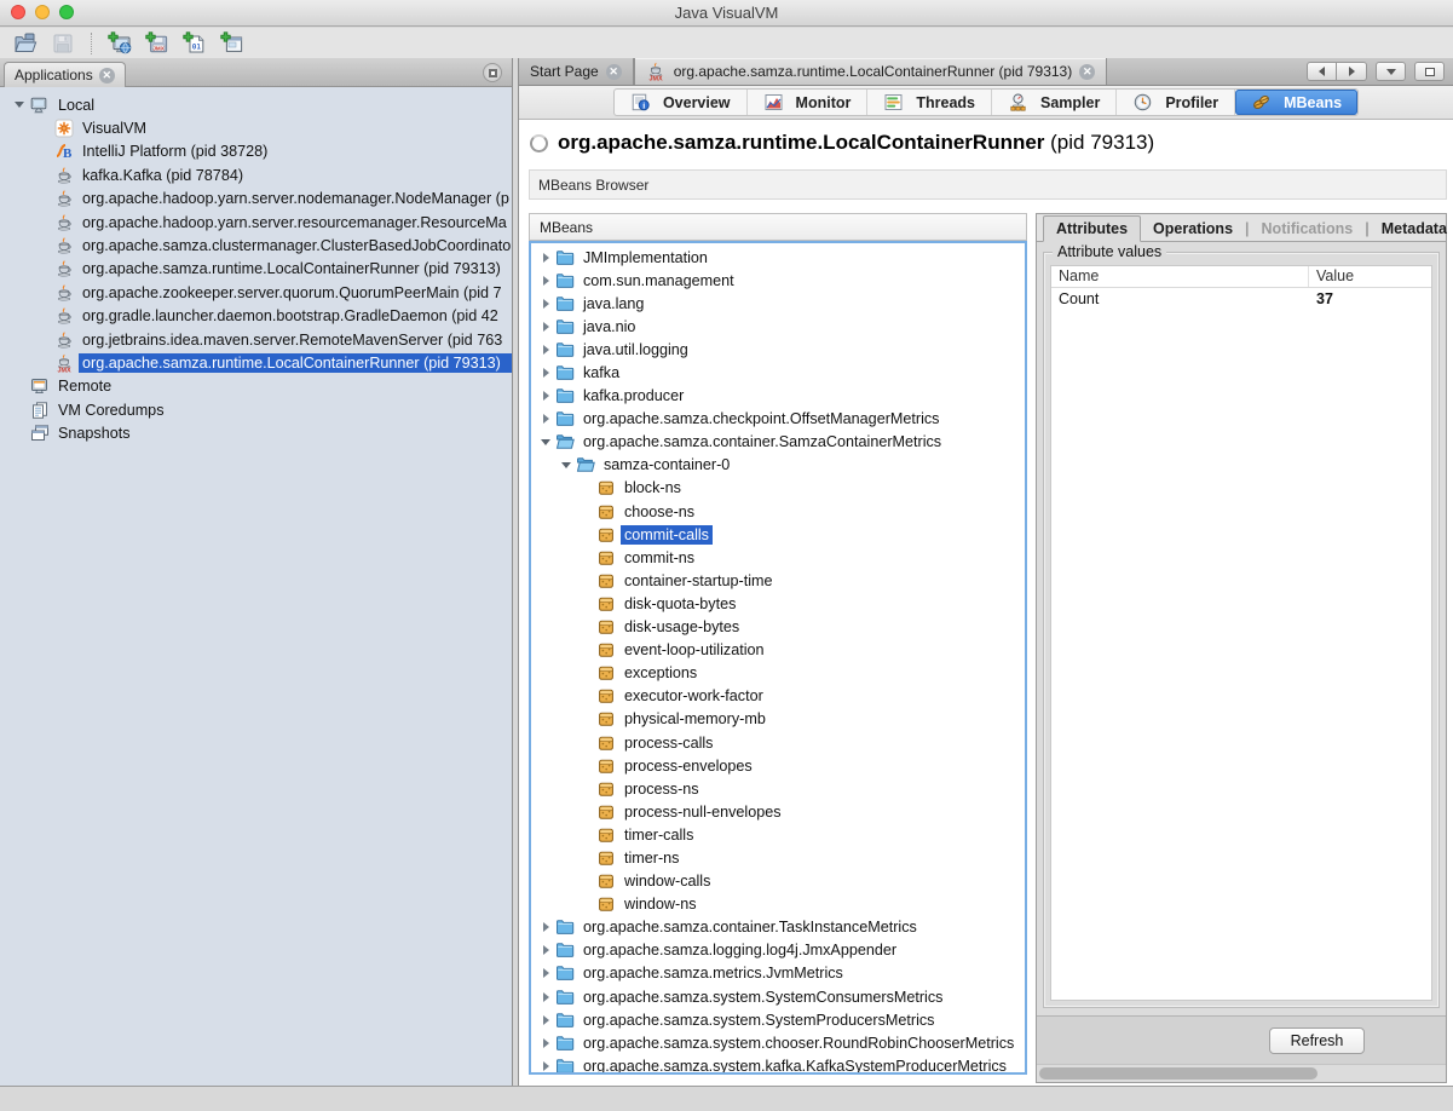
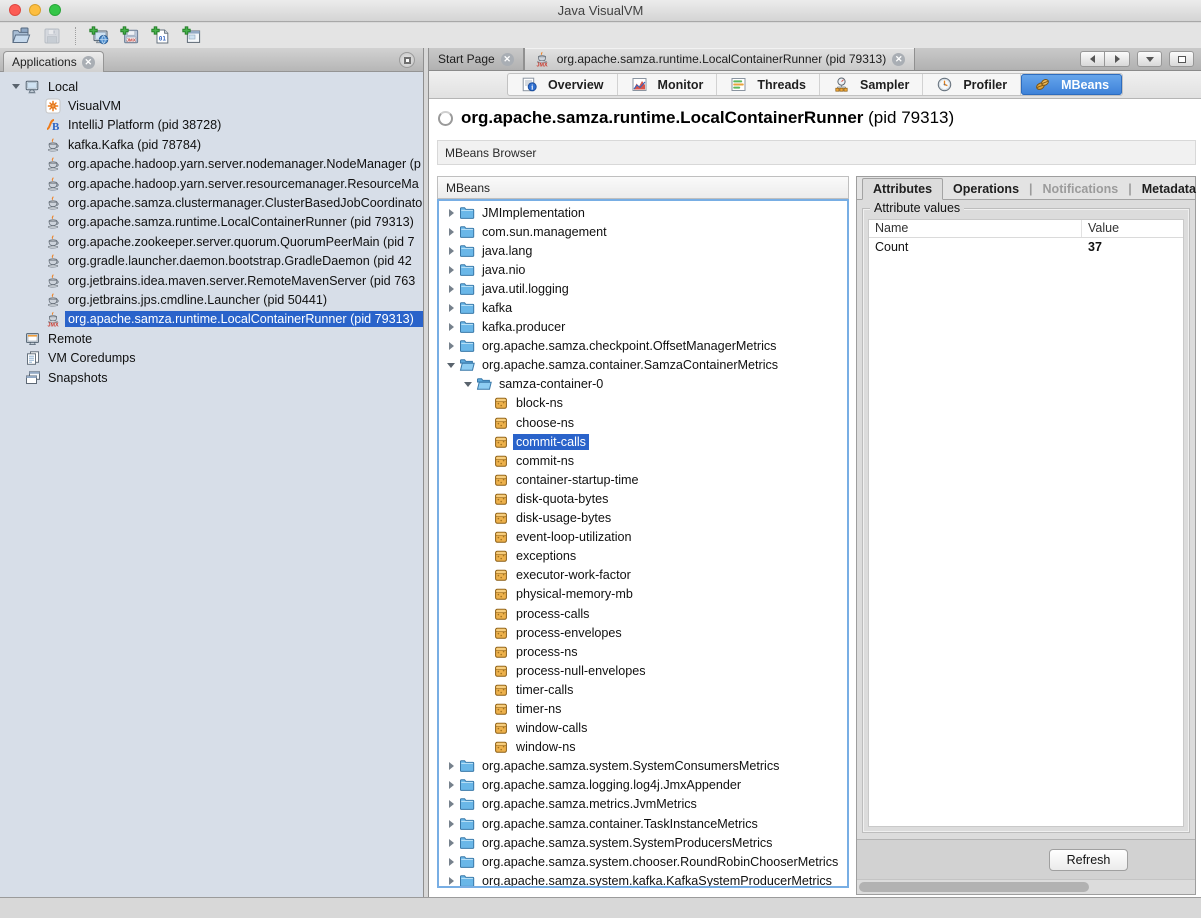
  Java VisualVM
  Applications
  ✕
  Local
  VisualVM
  B
  IntelliJ Platform (pid 38728)
  kafka.Kafka (pid 78784)
  org.apache.hadoop.yarn.server.nodemanager.NodeManager (p
  org.apache.hadoop.yarn.server.resourcemanager.ResourceMa
  org.apache.samza.clustermanager.ClusterBasedJobCoordinato
  org.apache.samza.runtime.LocalContainerRunner (pid 79313)
  org.apache.zookeeper.server.quorum.QuorumPeerMain (pid 7
  org.gradle.launcher.daemon.bootstrap.GradleDaemon (pid 42
  org.jetbrains.idea.maven.server.RemoteMavenServer (pid 763
+ org.jetbrains.jps.cmdline.Launcher (pid 50441)
  org.apache.samza.runtime.LocalContainerRunner (pid 79313)
  Remote
  VM Coredumps
  Snapshots
  Start Page
  ✕
  org.apache.samza.runtime.LocalContainerRunner (pid 79313)
  ✕
  i
  Overview
  Monitor
  Threads
  Sampler
  Profiler
  MBeans
  org.apache.samza.runtime.LocalContainerRunner (pid 79313)
  MBeans Browser
  MBeans
  JMImplementation
  com.sun.management
  java.lang
  java.nio
  java.util.logging
  kafka
  kafka.producer
  org.apache.samza.checkpoint.OffsetManagerMetrics
  org.apache.samza.container.SamzaContainerMetrics
  samza-container-0
  block-ns
  choose-ns
  commit-calls
  commit-ns
  container-startup-time
  disk-quota-bytes
  disk-usage-bytes
  event-loop-utilization
  exceptions
  executor-work-factor
  physical-memory-mb
  process-calls
  process-envelopes
  process-ns
  process-null-envelopes
  timer-calls
  timer-ns
  window-calls
  window-ns
- org.apache.samza.container.TaskInstanceMetrics
+ org.apache.samza.system.SystemConsumersMetrics
  org.apache.samza.logging.log4j.JmxAppender
  org.apache.samza.metrics.JvmMetrics
- org.apache.samza.system.SystemConsumersMetrics
+ org.apache.samza.container.TaskInstanceMetrics
  org.apache.samza.system.SystemProducersMetrics
  org.apache.samza.system.chooser.RoundRobinChooserMetrics
  org.apache.samza.system.kafka.KafkaSystemProducerMetrics
  Attributes
  Operations
  |
  Notifications
  |
  Metadata
  Attribute values
  Name
  Value
  Count
  37
  Refresh
